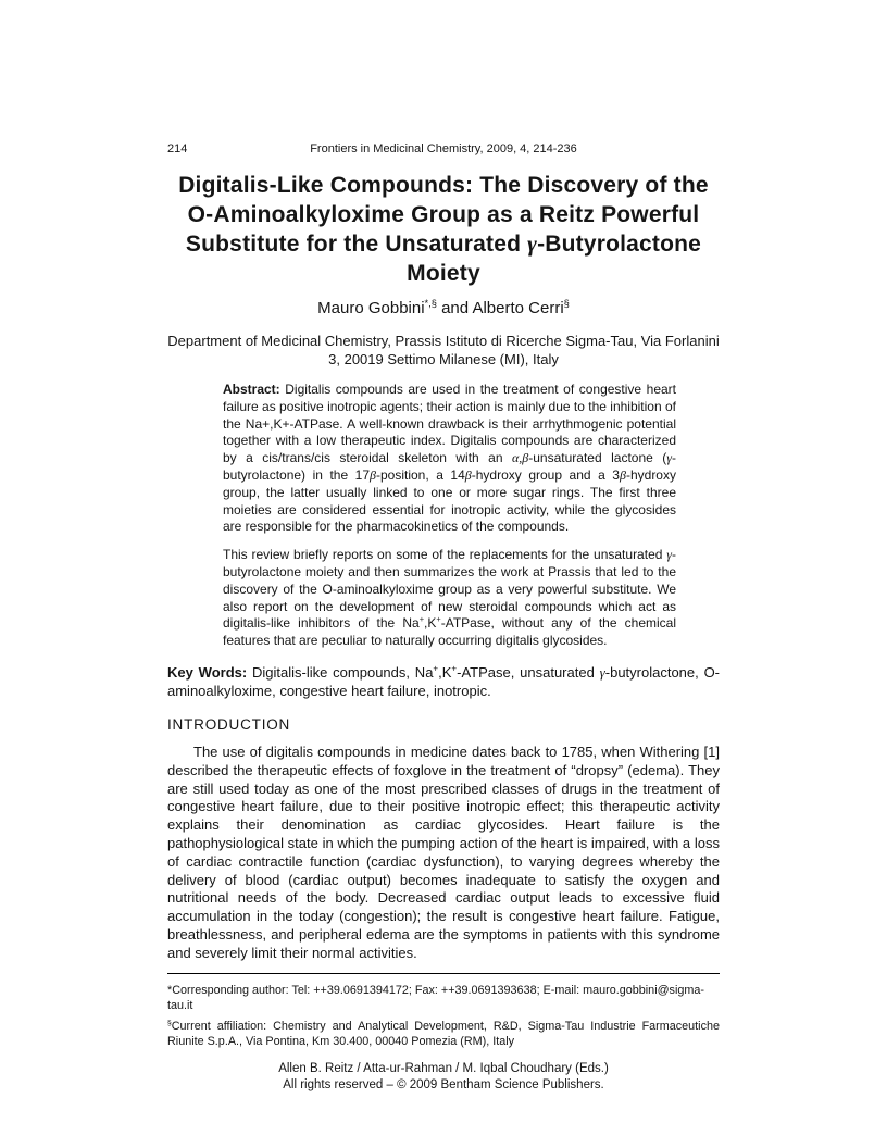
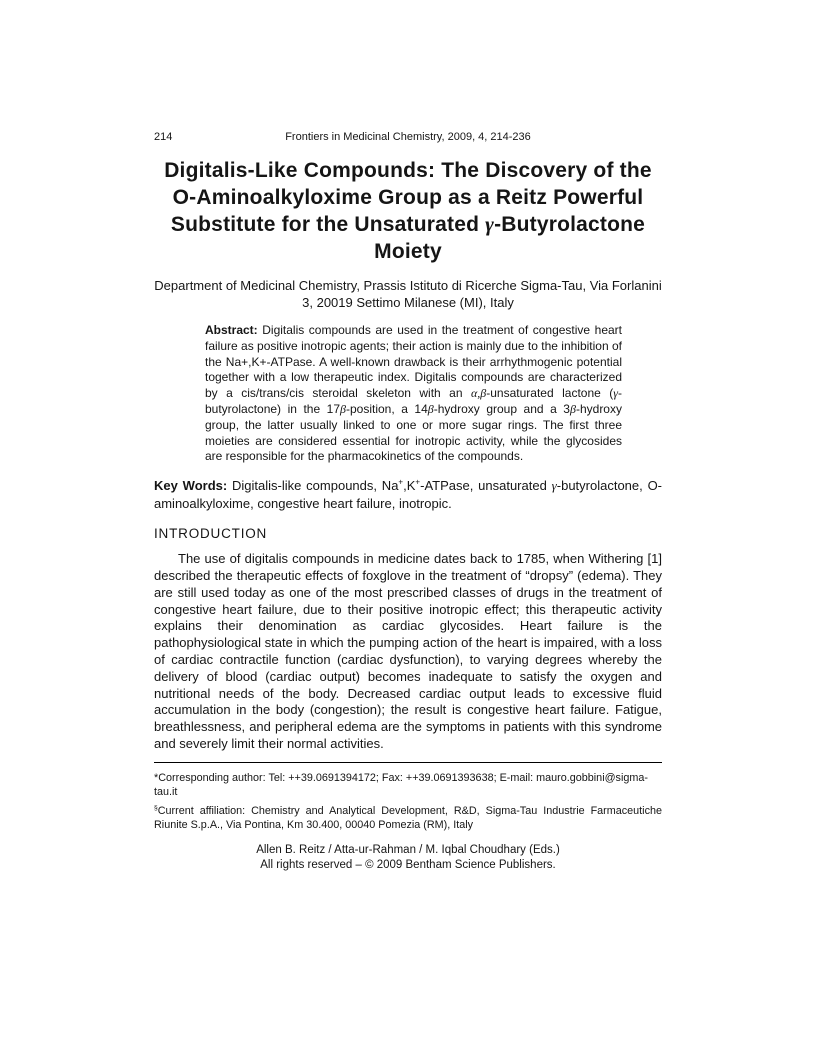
  214
  Frontiers in Medicinal Chemistry, 2009, 4, 214-236
  Digitalis-Like Compounds: The Discovery of the
  O-Aminoalkyloxime Group as a Reitz Powerful
  Substitute for the Unsaturated γ-Butyrolactone
  Moiety
- Mauro Gobbini*,§ and Alberto Cerri§
  Department of Medicinal Chemistry, Prassis Istituto di Ricerche Sigma-Tau, Via Forlanini
  3, 20019 Settimo Milanese (MI), Italy
  Abstract: Digitalis compounds are used in the treatment of congestive heart failure as positive inotropic agents; their action is mainly due to the inhibition of the Na+,K+-ATPase. A well-known drawback is their arrhythmogenic potential together with a low therapeutic index. Digitalis compounds are characterized by a cis/trans/cis steroidal skeleton with an α,β-unsaturated lactone (γ-butyrolactone) in the 17β-position, a 14β-hydroxy group and a 3β-hydroxy group, the latter usually linked to one or more sugar rings. The first three moieties are considered essential for inotropic activity, while the glycosides are responsible for the pharmacokinetics of the compounds.
- This review briefly reports on some of the replacements for the unsaturated γ-butyrolactone moiety and then summarizes the work at Prassis that led to the discovery of the O-aminoalkyloxime group as a very powerful substitute. We also report on the development of new steroidal compounds which act as digitalis-like inhibitors of the Na+,K+-ATPase, without any of the chemical features that are peculiar to naturally occurring digitalis glycosides.
  Key Words: Digitalis-like compounds, Na+,K+-ATPase, unsaturated γ-butyrolactone, O-aminoalkyloxime, congestive heart failure, inotropic.
  INTRODUCTION
- The use of digitalis compounds in medicine dates back to 1785, when Withering [1] described the therapeutic effects of foxglove in the treatment of “dropsy” (edema). They are still used today as one of the most prescribed classes of drugs in the treatment of congestive heart failure, due to their positive inotropic effect; this therapeutic activity explains their denomination as cardiac glycosides. Heart failure is the pathophysiological state in which the pumping action of the heart is impaired, with a loss of cardiac contractile function (cardiac dysfunction), to varying degrees whereby the delivery of blood (cardiac output) becomes inadequate to satisfy the oxygen and nutritional needs of the body. Decreased cardiac output leads to excessive fluid accumulation in the today (congestion); the result is congestive heart failure. Fatigue, breathlessness, and peripheral edema are the symptoms in patients with this syndrome and severely limit their normal activities.
+ The use of digitalis compounds in medicine dates back to 1785, when Withering [1] described the therapeutic effects of foxglove in the treatment of “dropsy” (edema). They are still used today as one of the most prescribed classes of drugs in the treatment of congestive heart failure, due to their positive inotropic effect; this therapeutic activity explains their denomination as cardiac glycosides. Heart failure is the pathophysiological state in which the pumping action of the heart is impaired, with a loss of cardiac contractile function (cardiac dysfunction), to varying degrees whereby the delivery of blood (cardiac output) becomes inadequate to satisfy the oxygen and nutritional needs of the body. Decreased cardiac output leads to excessive fluid accumulation in the body (congestion); the result is congestive heart failure. Fatigue, breathlessness, and peripheral edema are the symptoms in patients with this syndrome and severely limit their normal activities.
  *Corresponding author: Tel: ++39.0691394172; Fax: ++39.0691393638; E-mail: mauro.gobbini@sigma-tau.it
  Current affiliation: Chemistry and Analytical Development, R&D, Sigma-Tau Industrie Farmaceutiche Riunite S.p.A., Via Pontina, Km 30.400, 00040 Pomezia (RM), Italy
  Allen B. Reitz / Atta-ur-Rahman / M. Iqbal Choudhary (Eds.)
  All rights reserved – © 2009 Bentham Science Publishers.
